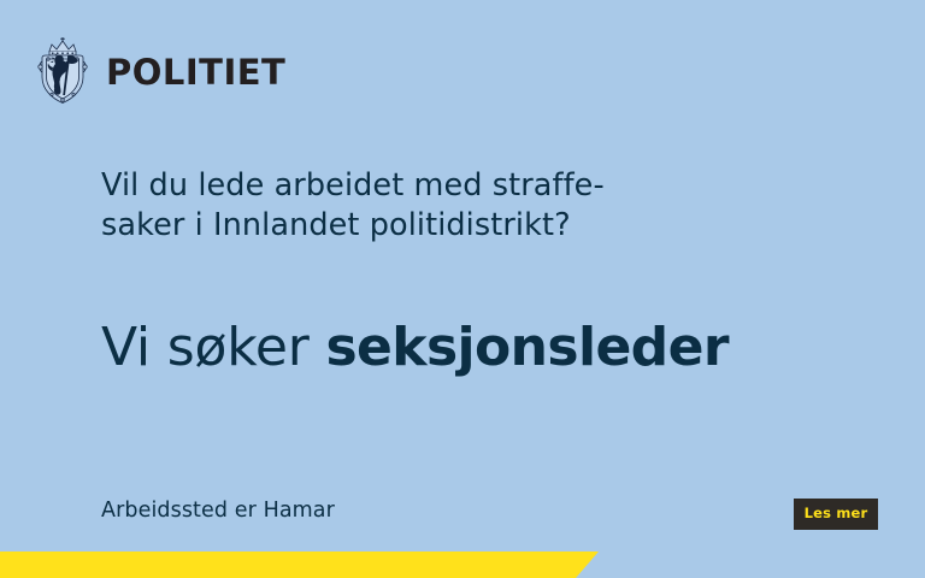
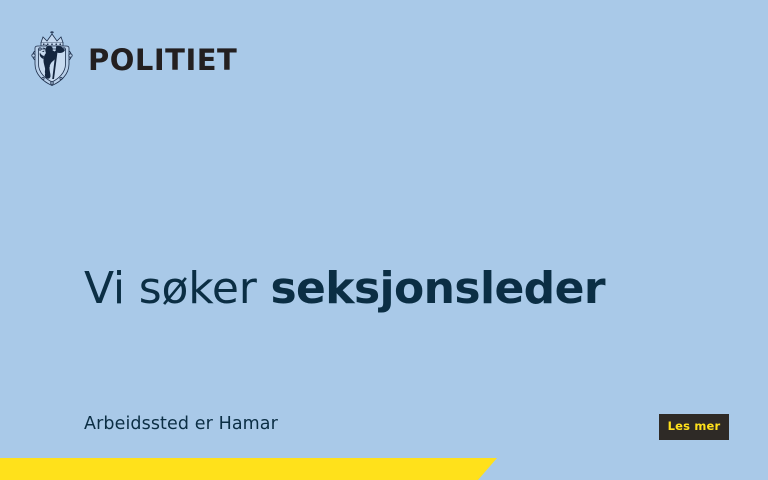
  POLITIET
- Vil du lede arbeidet med straffe-
- saker i Innlandet politidistrikt?
  Vi søker seksjonsleder
  Arbeidssted er Hamar
  Les mer
